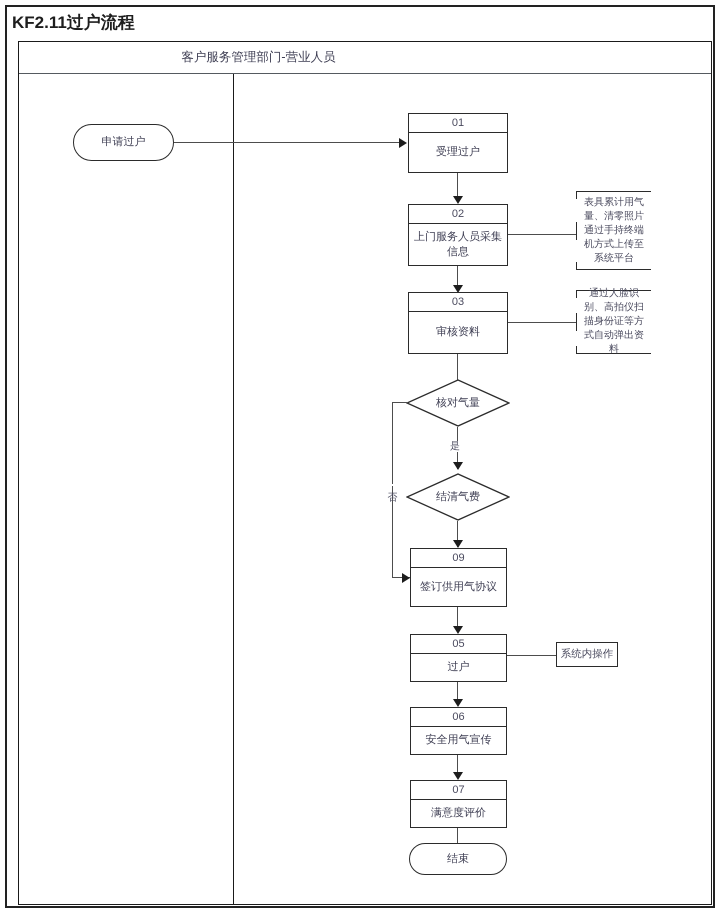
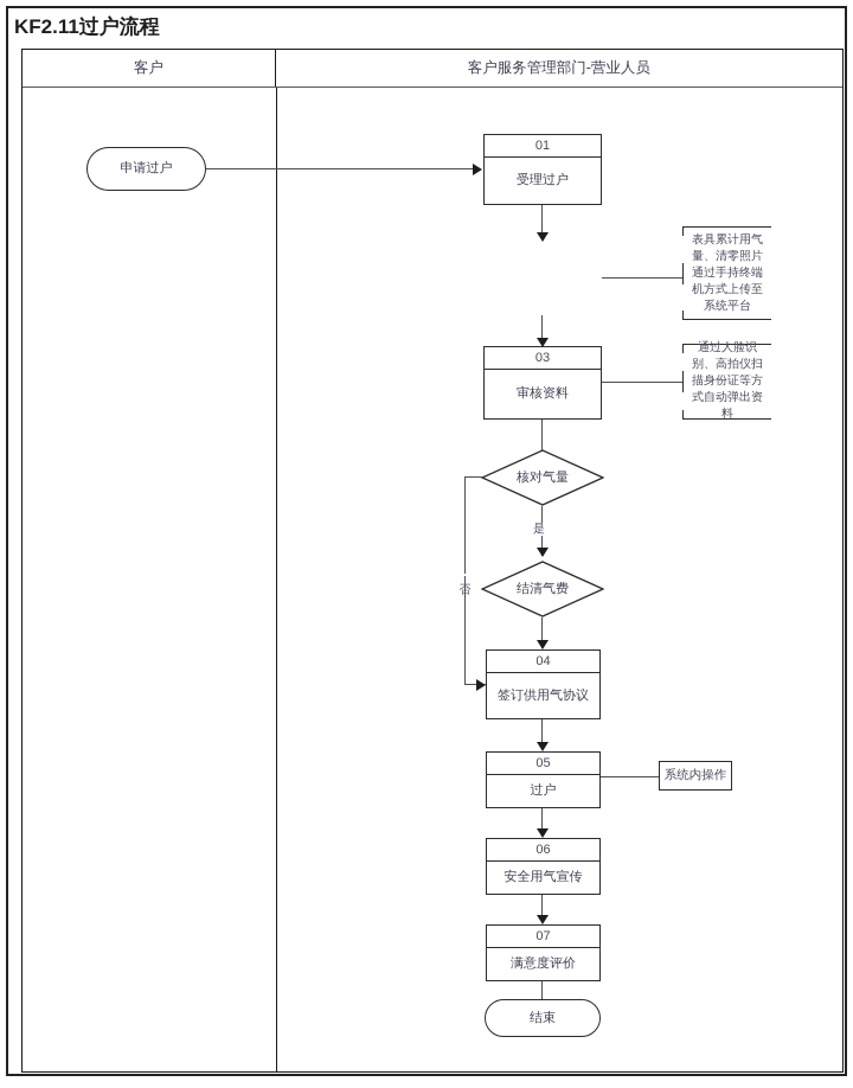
  KF2.11过户流程
+ 客户
  客户服务管理部门-营业人员
  申请过户
  01
  受理过户
- 02
- 上门服务人员采集信息
  表具累计用气量、清零照片通过手持终端机方式上传至系统平台
  03
  审核资料
  通过人脸识别、高拍仪扫描身份证等方式自动弹出资料
  核对气量
  是
  结清气费
- 09
+ 04
  签订供用气协议
  05
  过户
  系统内操作
  06
  安全用气宣传
  07
  满意度评价
  结束
